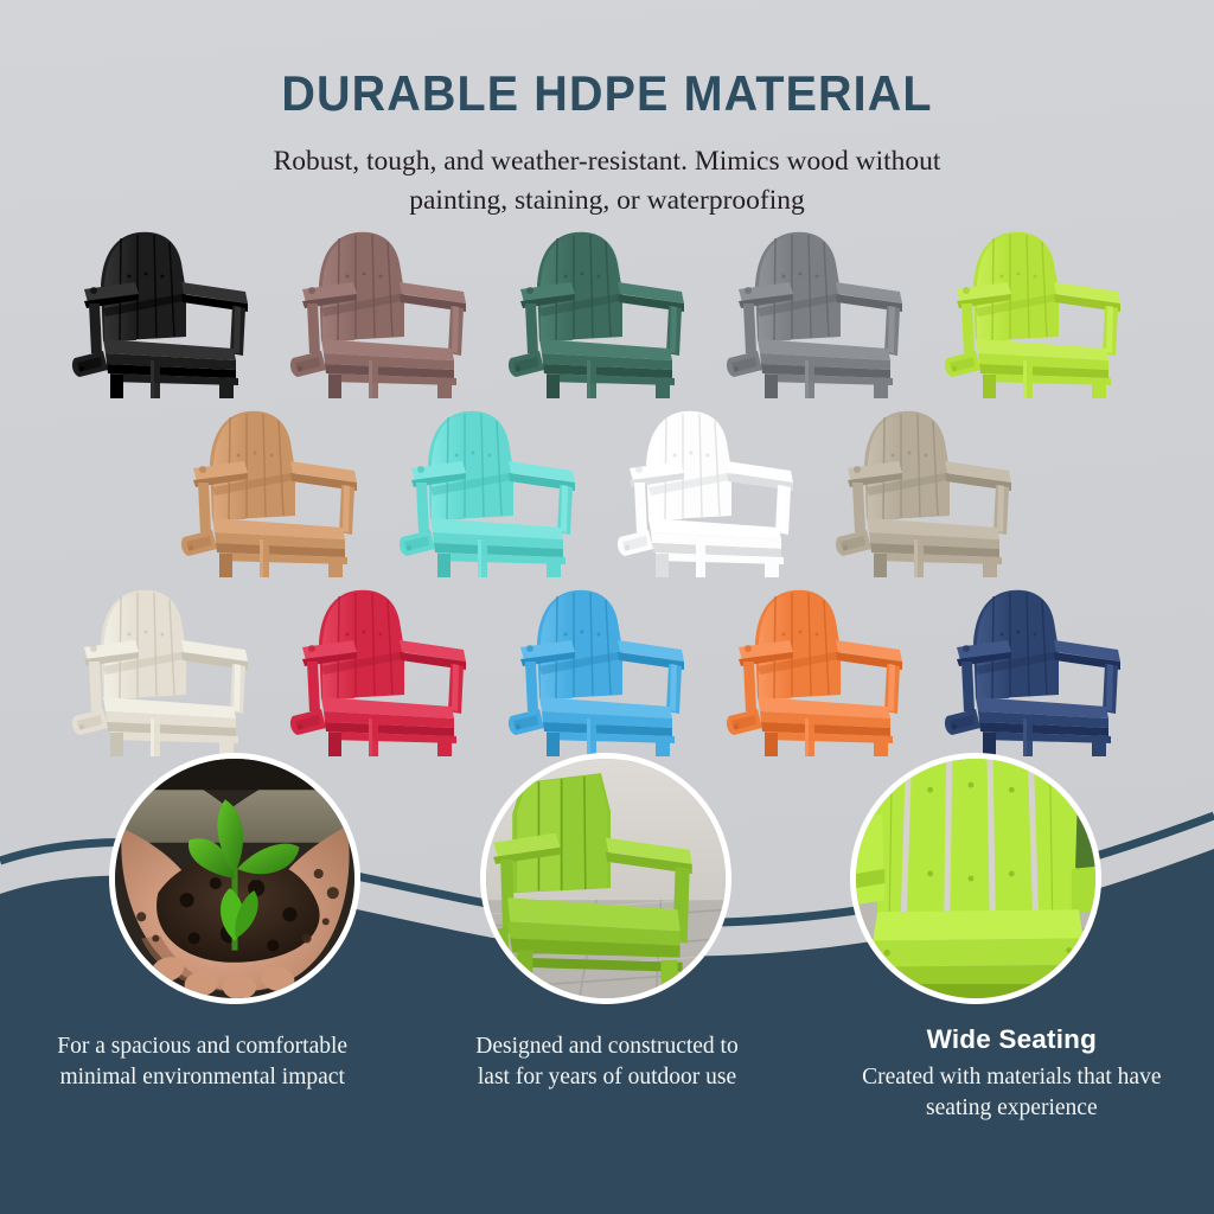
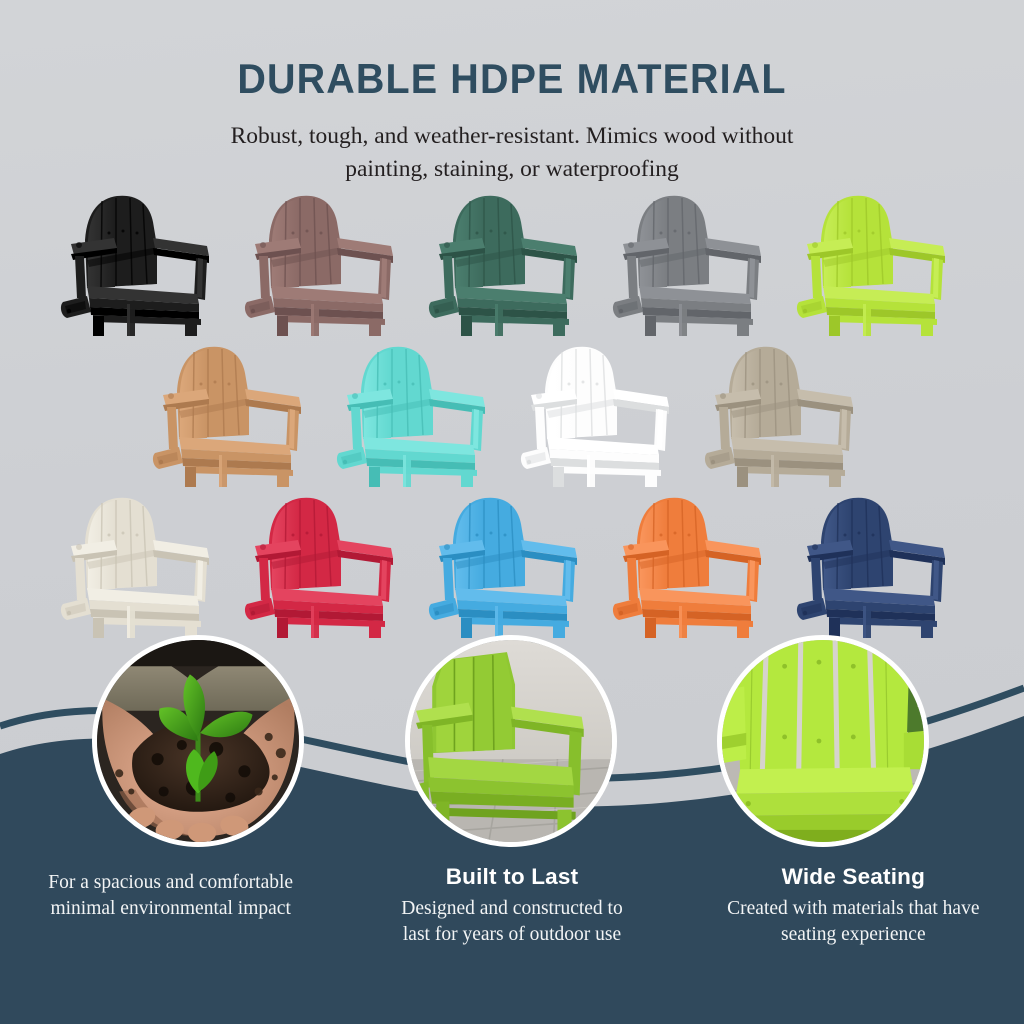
  DURABLE HDPE MATERIAL
  Robust, tough, and weather-resistant. Mimics wood without
  painting, staining, or waterproofing
  For a spacious and comfortable
  minimal environmental impact
+ Built to Last
  Designed and constructed to
  last for years of outdoor use
  Wide Seating
  Created with materials that have
  seating experience
